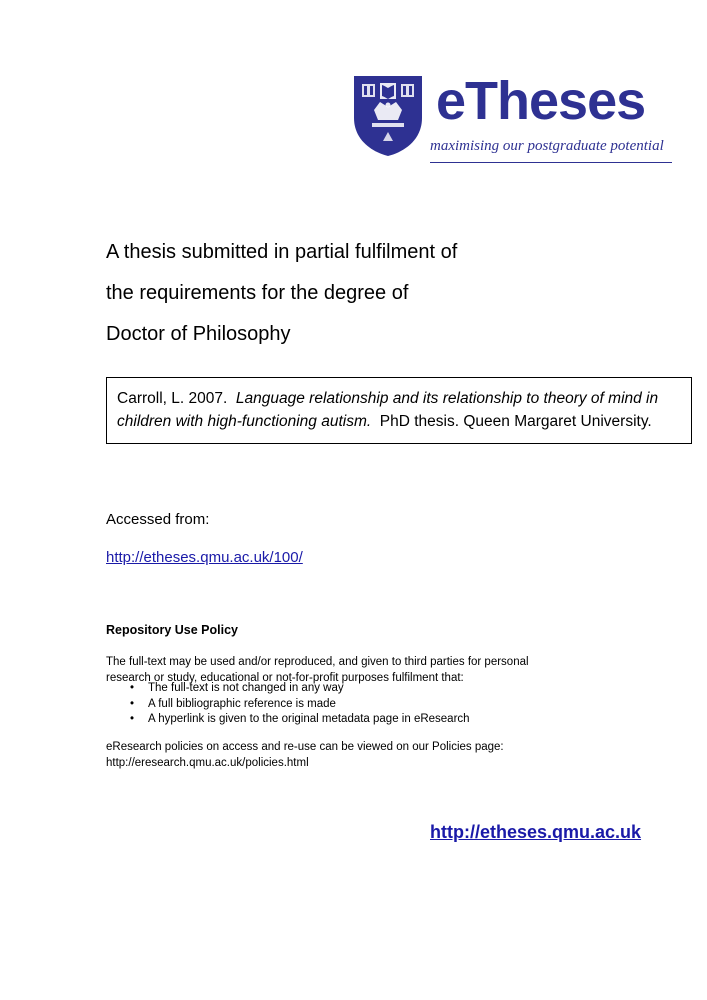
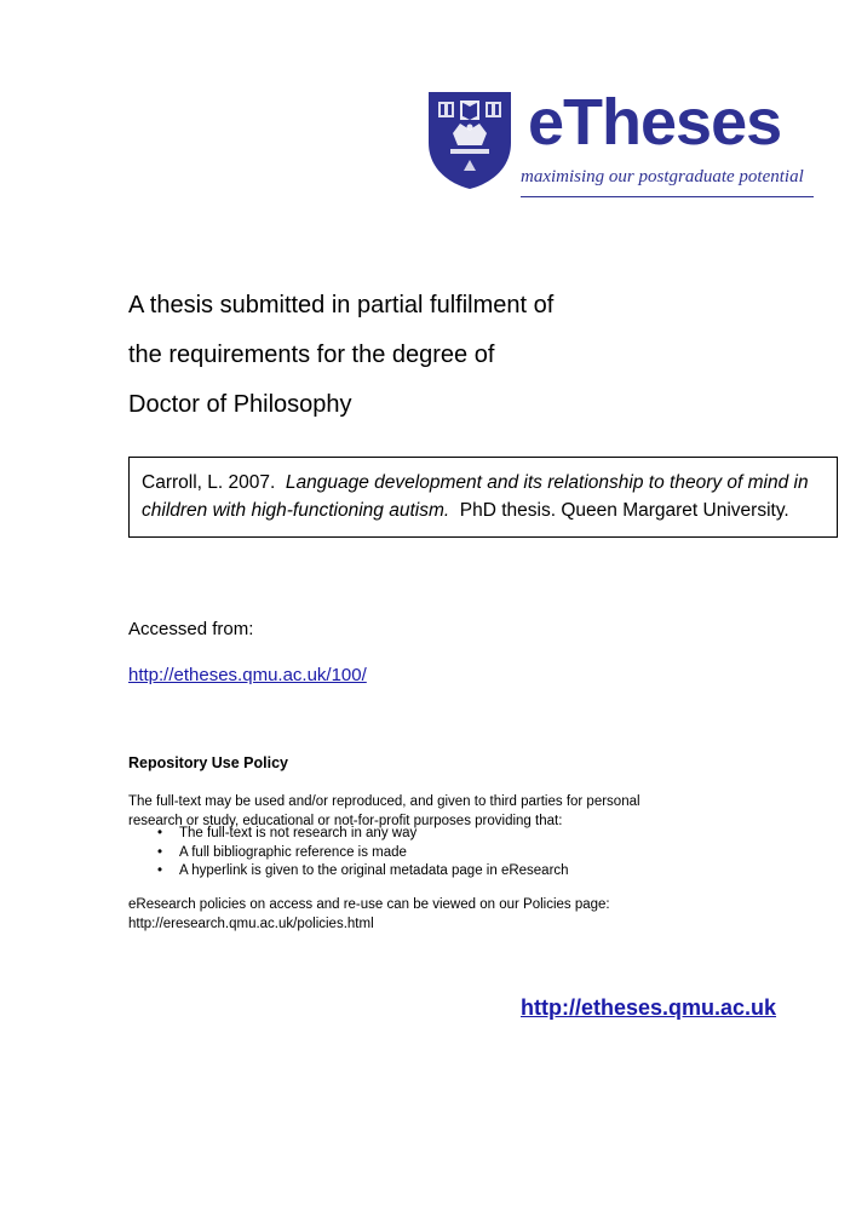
  eTheses
  maximising our postgraduate potential
  A thesis submitted in partial fulfilment of
  the requirements for the degree of
  Doctor of Philosophy
- Carroll, L. 2007. Language relationship and its relationship to theory of mind in children with high-functioning autism. PhD thesis. Queen Margaret University.
+ Carroll, L. 2007. Language development and its relationship to theory of mind in children with high-functioning autism. PhD thesis. Queen Margaret University.
  Accessed from:
  http://etheses.qmu.ac.uk/100/
  Repository Use Policy
- The full-text may be used and/or reproduced, and given to third parties for personal research or study, educational or not-for-profit purposes fulfilment that:
+ The full-text may be used and/or reproduced, and given to third parties for personal research or study, educational or not-for-profit purposes providing that:
- The full-text is not changed in any way
+ The full-text is not research in any way
  A full bibliographic reference is made
  A hyperlink is given to the original metadata page in eResearch
  eResearch policies on access and re-use can be viewed on our Policies page: http://eresearch.qmu.ac.uk/policies.html
  http://etheses.qmu.ac.uk
